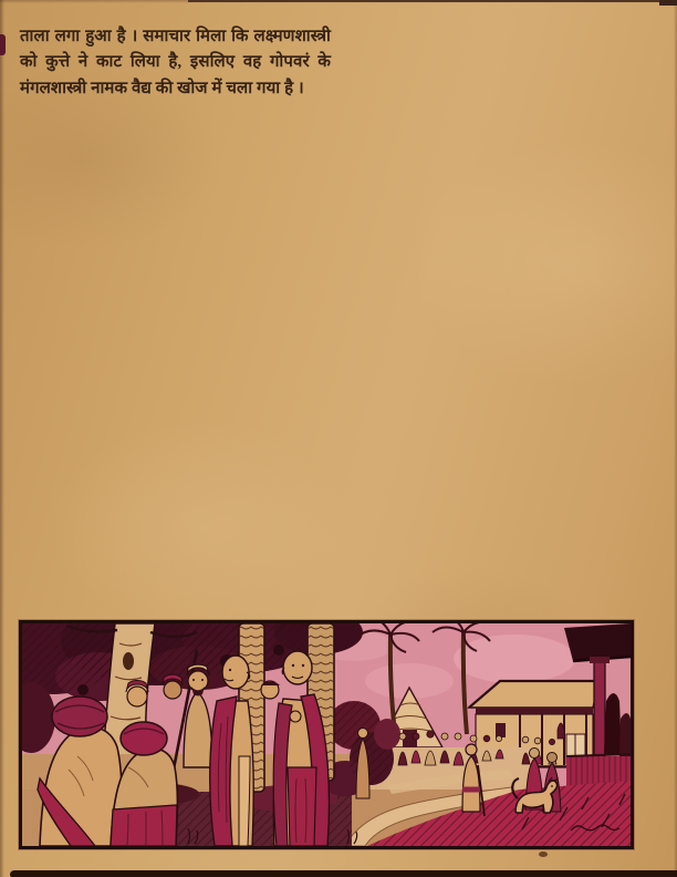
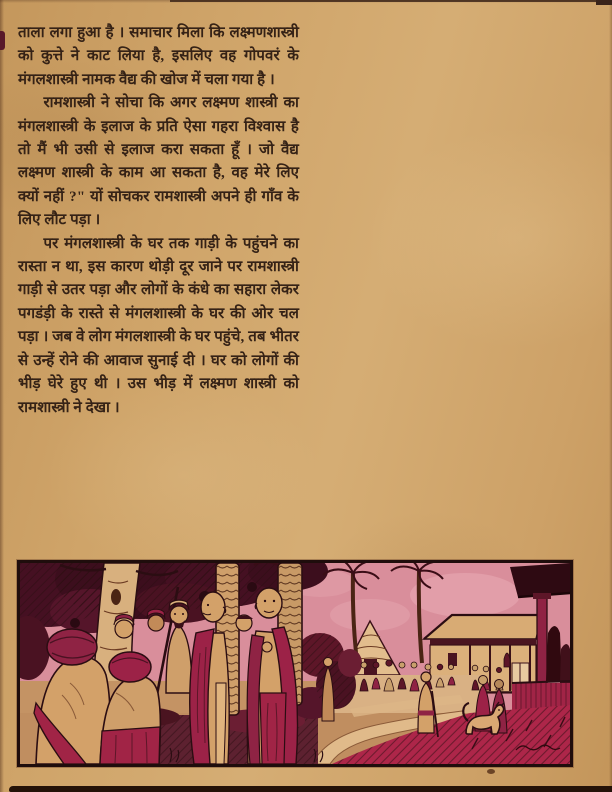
  ताला लगा हुआ है । समाचार मिला कि लक्ष्मणशास्त्री को कुत्ते ने काट लिया है, इसलिए वह गोपवरं के मंगलशास्त्री नामक वैद्य की खोज में चला गया है ।
+ रामशास्त्री ने सोचा कि अगर लक्ष्मण शास्त्री का मंगलशास्त्री के इलाज के प्रति ऐसा गहरा विश्वास है तो मैं भी उसी से इलाज करा सकता हूँ । जो वैद्य लक्ष्मण शास्त्री के काम आ सकता है, वह मेरे लिए क्यों नहीं ?" यों सोचकर रामशास्त्री अपने ही गाँव के लिए लौट पड़ा ।
+ पर मंगलशास्त्री के घर तक गाड़ी के पहुंचने का रास्ता न था, इस कारण थोड़ी दूर जाने पर रामशास्त्री गाड़ी से उतर पड़ा और लोगों के कंधे का सहारा लेकर पगडंड़ी के रास्ते से मंगलशास्त्री के घर की ओर चल पड़ा । जब वे लोग मंगलशास्त्री के घर पहुंचे, तब भीतर से उन्हें रोने की आवाज सुनाई दी । घर को लोगों की भीड़ घेरे हुए थी । उस भीड़ में लक्ष्मण शास्त्री को रामशास्त्री ने देखा ।
